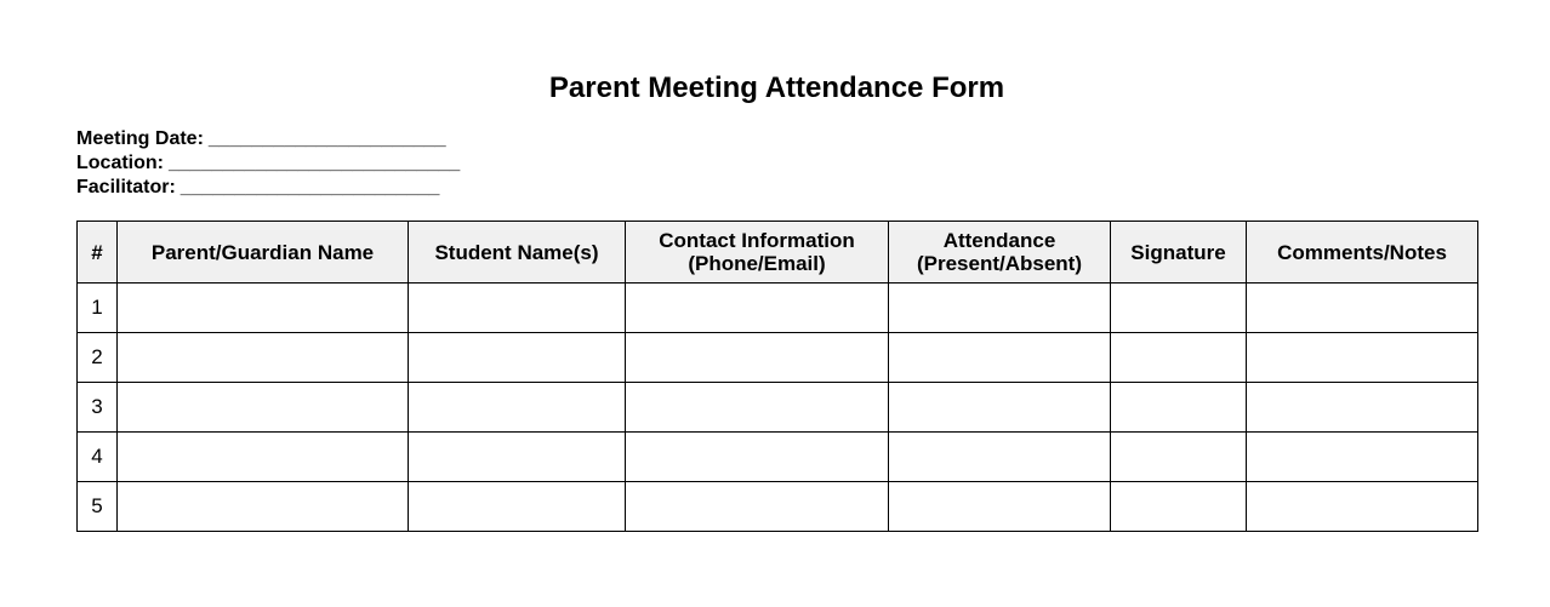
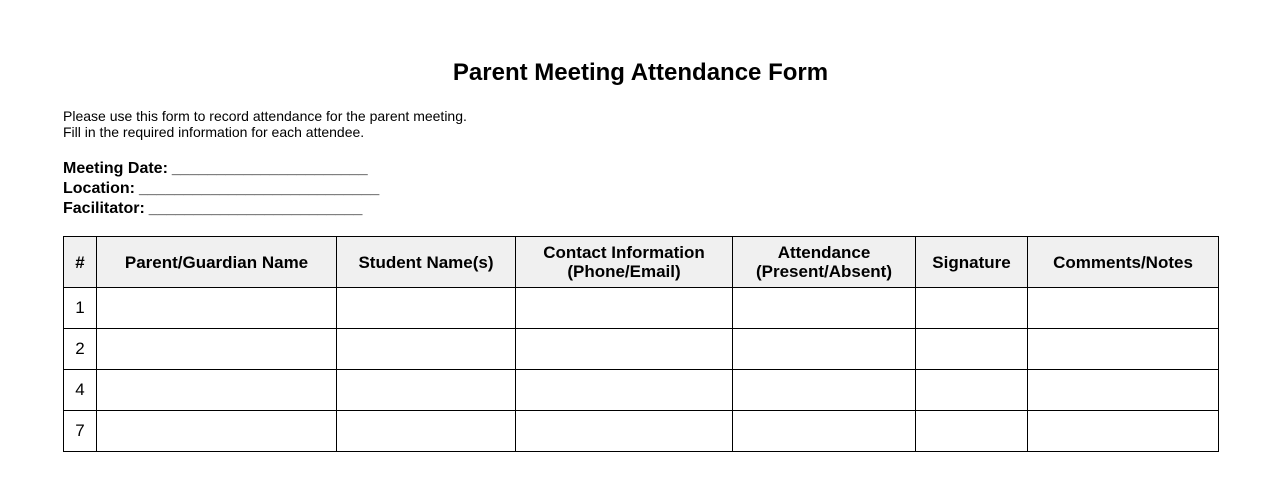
  Parent Meeting Attendance Form
+ Please use this form to record attendance for the parent meeting.
+ Fill in the required information for each attendee.
  Meeting Date: ______________________
  Location: ___________________________
  Facilitator: ________________________
  #	Parent/Guardian Name	Student Name(s)	Contact Information (Phone/Email)	Attendance (Present/Absent)	Signature	Comments/Notes
  1
  2
- 3
  4
- 5
+ 7
